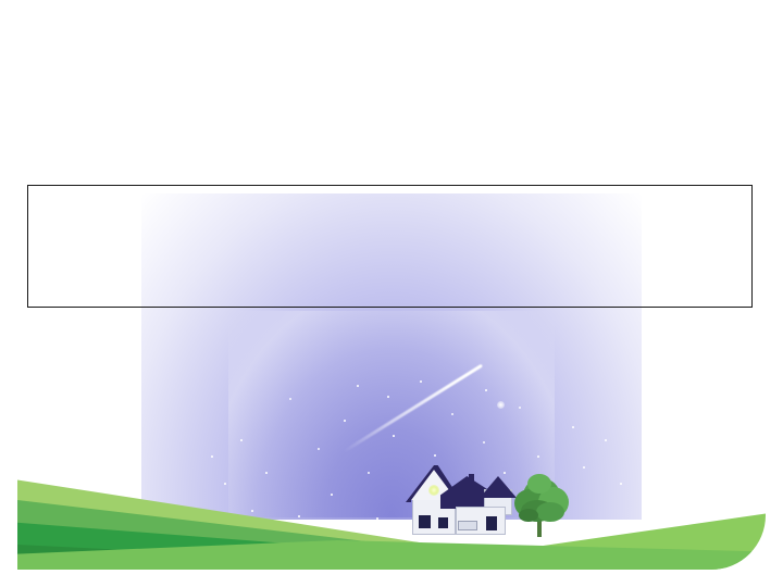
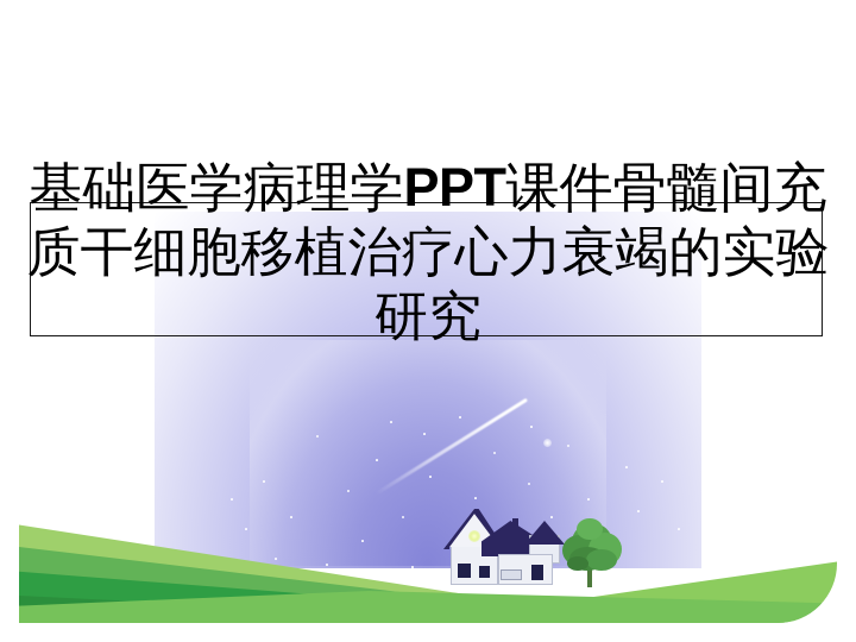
+ 基础医学病理学PPT课件骨髓间充质干细胞移植治疗心力衰竭的实验研究
